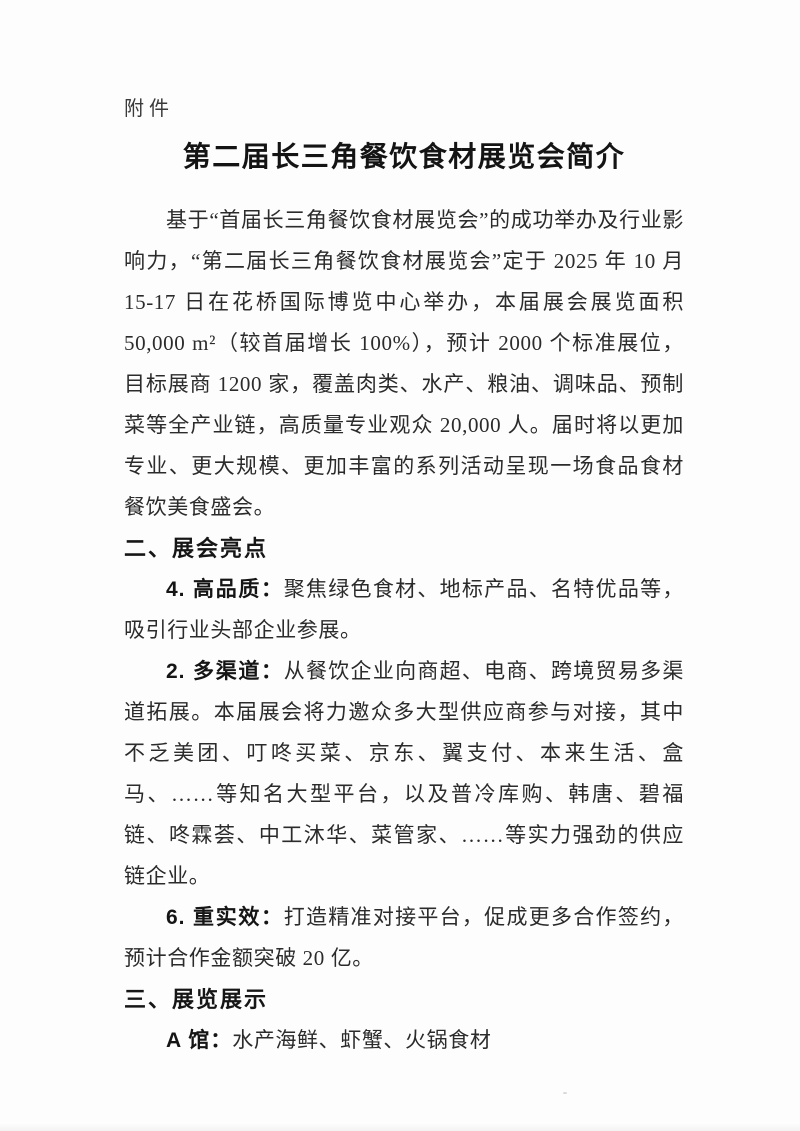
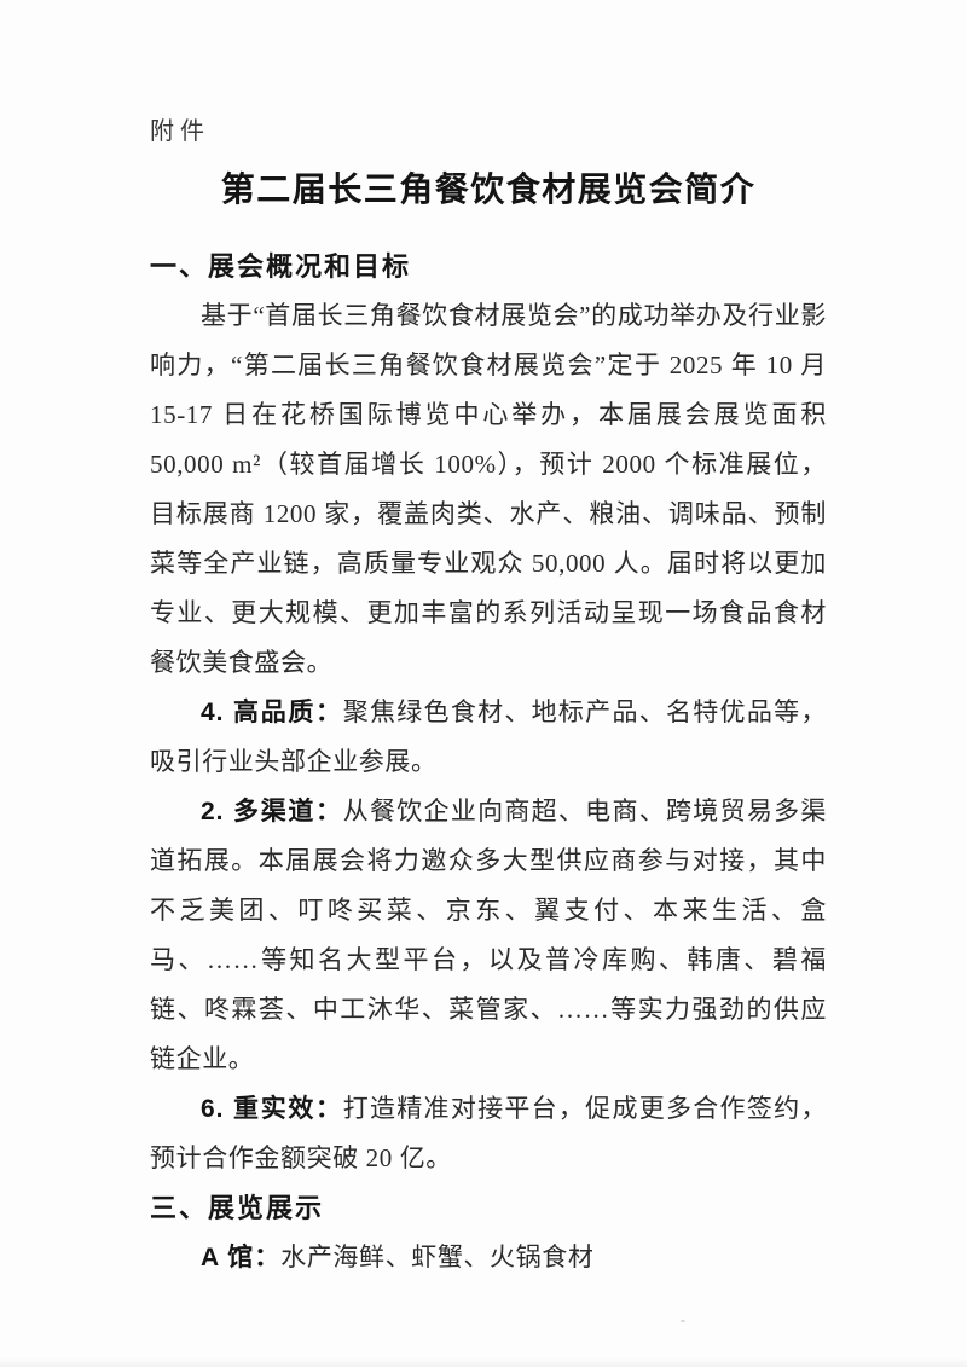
  附件
  第二届长三角餐饮食材展览会简介
+ 一、展会概况和目标
- 基于“首届长三角餐饮食材展览会”的成功举办及行业影响力，“第二届长三角餐饮食材展览会”定于 2025 年 10 月 15-17 日在花桥国际博览中心举办，本届展会展览面积 50,000 m²（较首届增长 100%），预计 2000 个标准展位，目标展商 1200 家，覆盖肉类、水产、粮油、调味品、预制菜等全产业链，高质量专业观众 20,000 人。届时将以更加专业、更大规模、更加丰富的系列活动呈现一场食品食材餐饮美食盛会。
+ 基于“首届长三角餐饮食材展览会”的成功举办及行业影响力，“第二届长三角餐饮食材展览会”定于 2025 年 10 月 15-17 日在花桥国际博览中心举办，本届展会展览面积 50,000 m²（较首届增长 100%），预计 2000 个标准展位，目标展商 1200 家，覆盖肉类、水产、粮油、调味品、预制菜等全产业链，高质量专业观众 50,000 人。届时将以更加专业、更大规模、更加丰富的系列活动呈现一场食品食材餐饮美食盛会。
- 二、展会亮点
  4. 高品质：聚焦绿色食材、地标产品、名特优品等，吸引行业头部企业参展。
  2. 多渠道：从餐饮企业向商超、电商、跨境贸易多渠道拓展。本届展会将力邀众多大型供应商参与对接，其中不乏美团、叮咚买菜、京东、翼支付、本来生活、盒马、……等知名大型平台，以及普冷库购、韩唐、碧福链、咚霖荟、中工沐华、菜管家、……等实力强劲的供应链企业。
  6. 重实效：打造精准对接平台，促成更多合作签约，预计合作金额突破 20 亿。
  三、展览展示
  A 馆：水产海鲜、虾蟹、火锅食材
